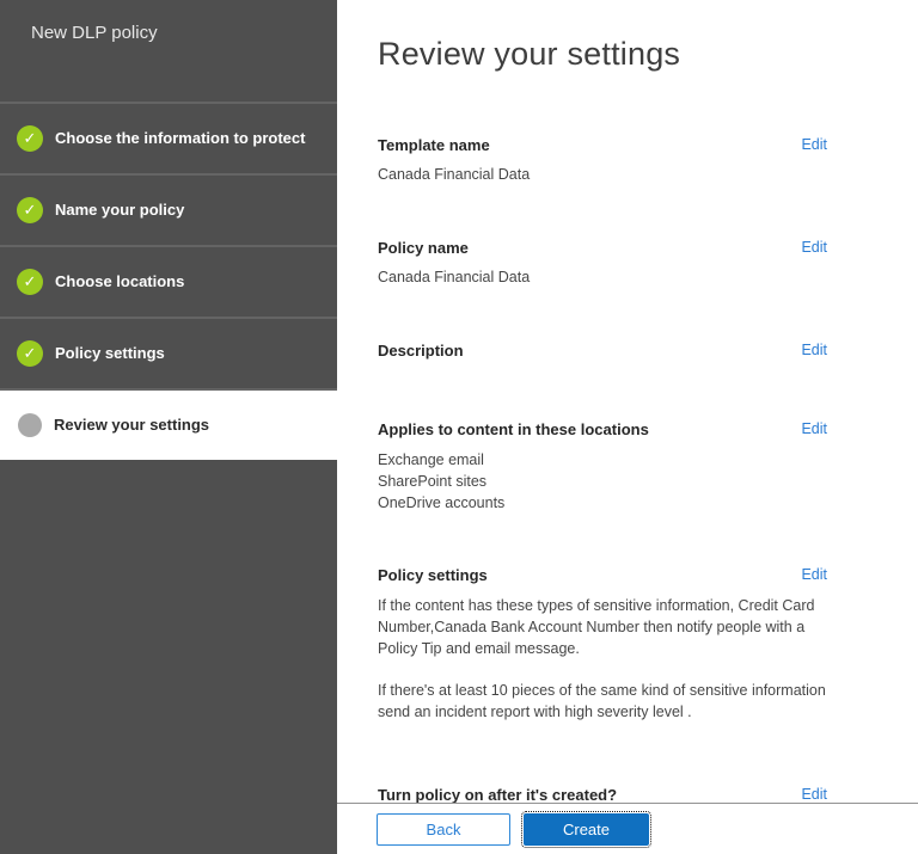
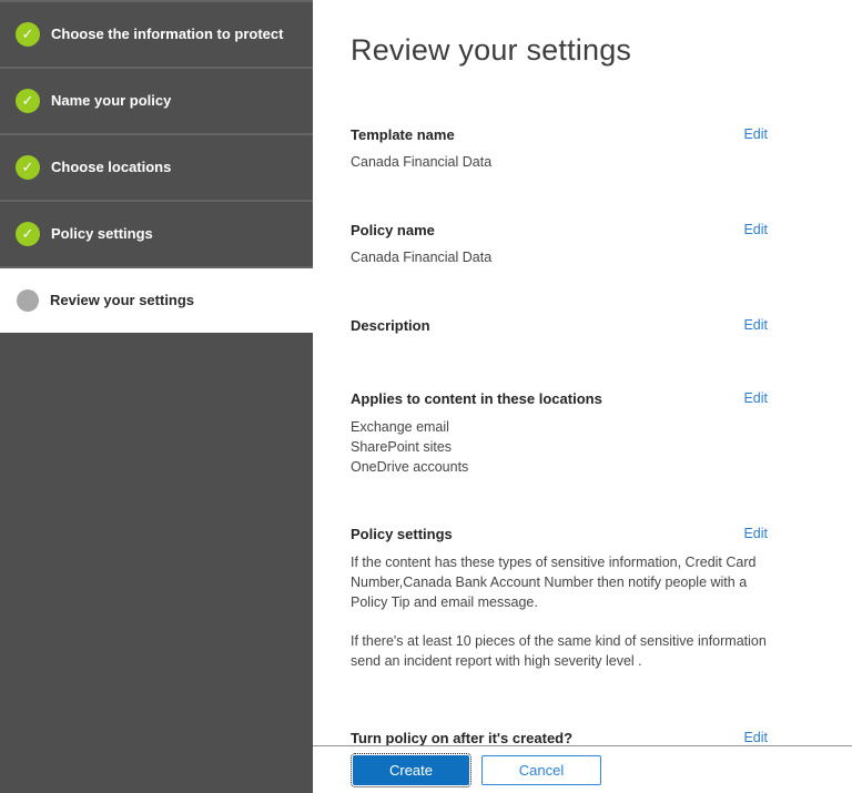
- New DLP policy
  ✓
  Choose the information to protect
  ✓
  Name your policy
  ✓
  Choose locations
  ✓
  Policy settings
  Review your settings
  Review your settings
  Template name
  Edit
  Canada Financial Data
  Policy name
  Edit
  Canada Financial Data
  Description
  Edit
  Applies to content in these locations
  Edit
  Exchange email
  SharePoint sites
  OneDrive accounts
  Policy settings
  Edit
  If the content has these types of sensitive information, Credit Card Number,Canada Bank Account Number then notify people with a Policy Tip and email message.
  If there's at least 10 pieces of the same kind of sensitive information send an incident report with high severity level .
  Turn policy on after it's created?
  Edit
- Back
  Create
+ Cancel
